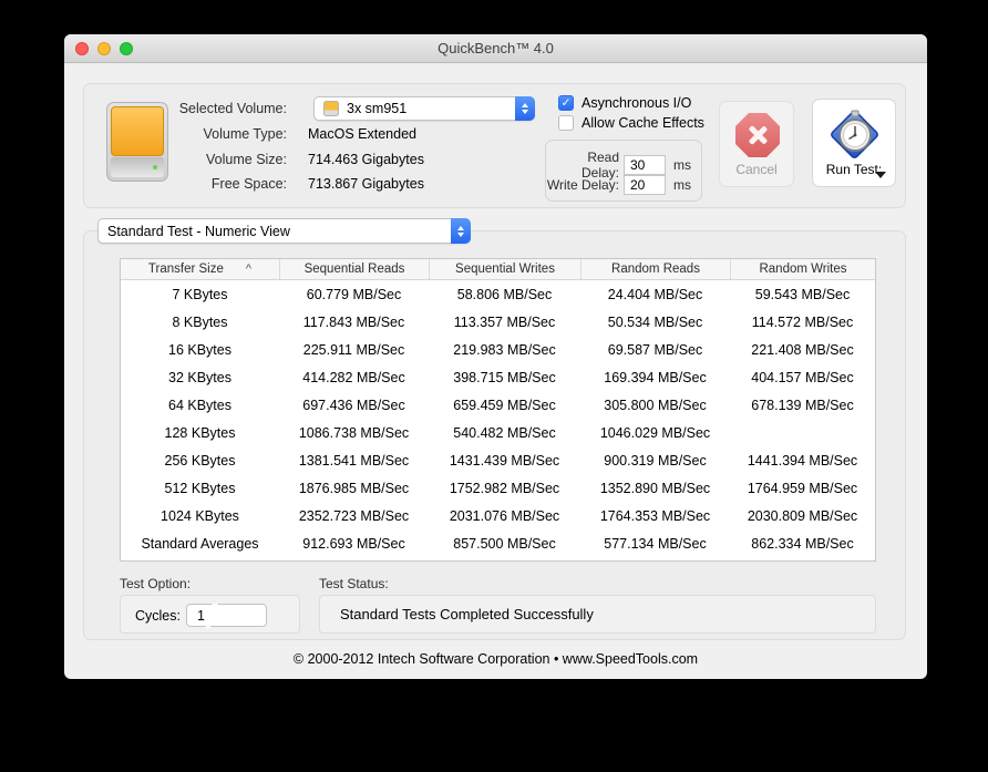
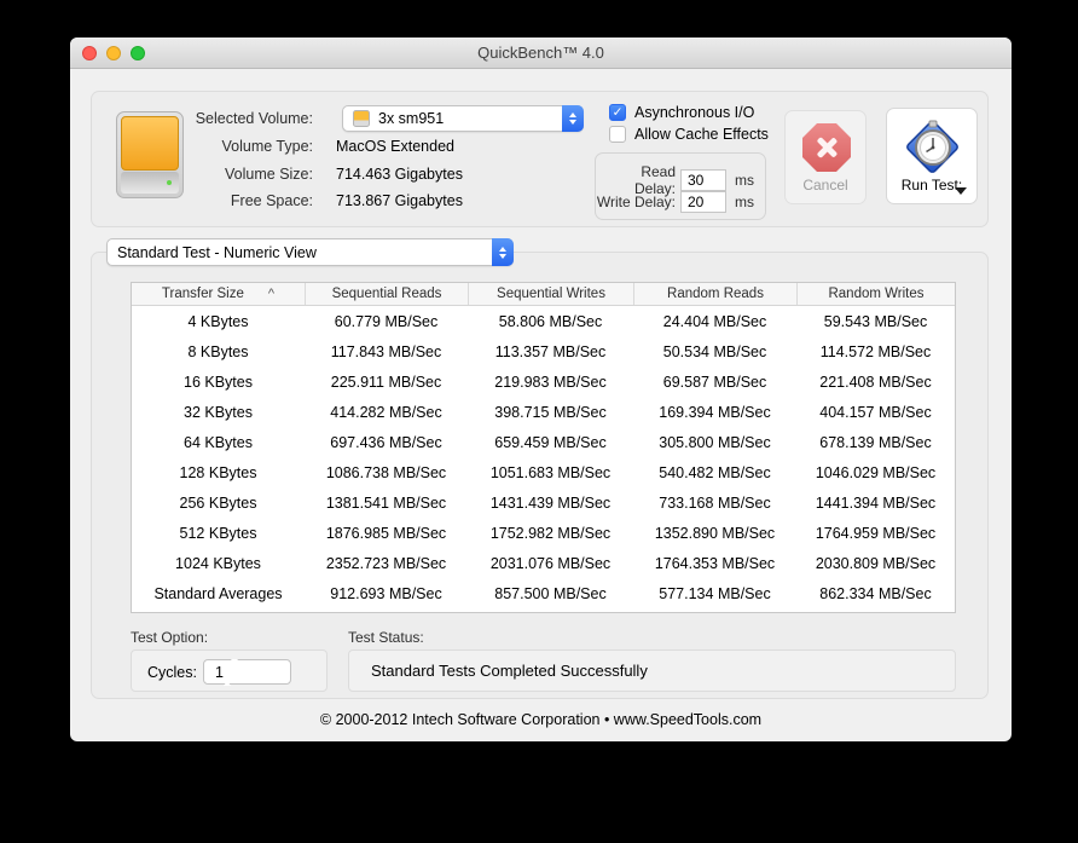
  QuickBench™ 4.0
  Selected Volume:
  Volume Type:
  Volume Size:
  Free Space:
  3x sm951
  MacOS Extended
  714.463 Gigabytes
  713.867 Gigabytes
  ✓
  Asynchronous I/O
  Allow Cache Effects
  Read Delay:
  30
  ms
  Write Delay:
  20
  ms
  Cancel
  Run Test:
  Standard Test - Numeric View
  Transfer Size
  ^
  Sequential Reads
  Sequential Writes
  Random Reads
  Random Writes
- 7 KBytes
+ 4 KBytes
  60.779 MB/Sec
  58.806 MB/Sec
  24.404 MB/Sec
  59.543 MB/Sec
  8 KBytes
  117.843 MB/Sec
  113.357 MB/Sec
  50.534 MB/Sec
  114.572 MB/Sec
  16 KBytes
  225.911 MB/Sec
  219.983 MB/Sec
  69.587 MB/Sec
  221.408 MB/Sec
  32 KBytes
  414.282 MB/Sec
  398.715 MB/Sec
  169.394 MB/Sec
  404.157 MB/Sec
  64 KBytes
  697.436 MB/Sec
  659.459 MB/Sec
  305.800 MB/Sec
  678.139 MB/Sec
  128 KBytes
  1086.738 MB/Sec
+ 1051.683 MB/Sec
  540.482 MB/Sec
  1046.029 MB/Sec
  256 KBytes
  1381.541 MB/Sec
  1431.439 MB/Sec
- 900.319 MB/Sec
+ 733.168 MB/Sec
  1441.394 MB/Sec
  512 KBytes
  1876.985 MB/Sec
  1752.982 MB/Sec
  1352.890 MB/Sec
  1764.959 MB/Sec
  1024 KBytes
  2352.723 MB/Sec
  2031.076 MB/Sec
  1764.353 MB/Sec
  2030.809 MB/Sec
  Standard Averages
  912.693 MB/Sec
  857.500 MB/Sec
  577.134 MB/Sec
  862.334 MB/Sec
  Test Option:
  Test Status:
  Cycles:
  1
  Standard Tests Completed Successfully
  © 2000-2012 Intech Software Corporation • www.SpeedTools.com
